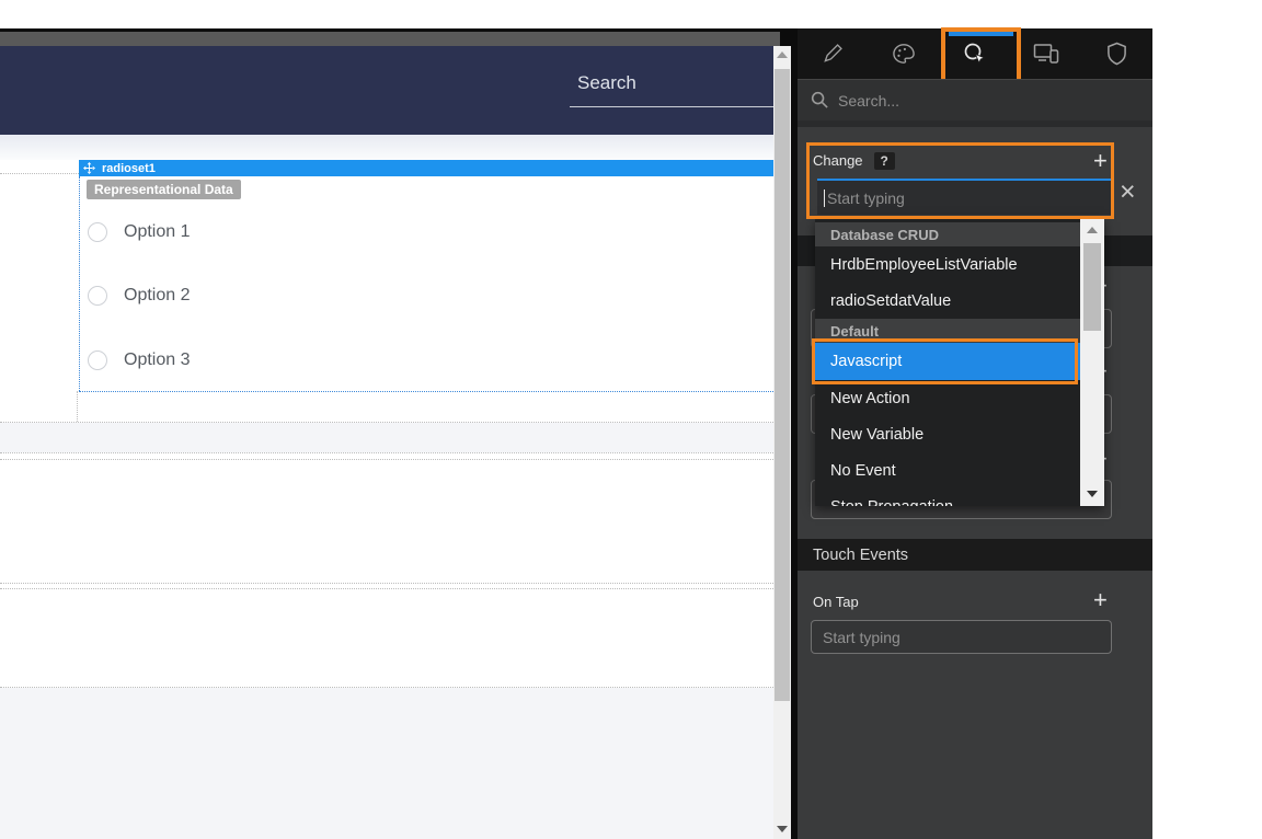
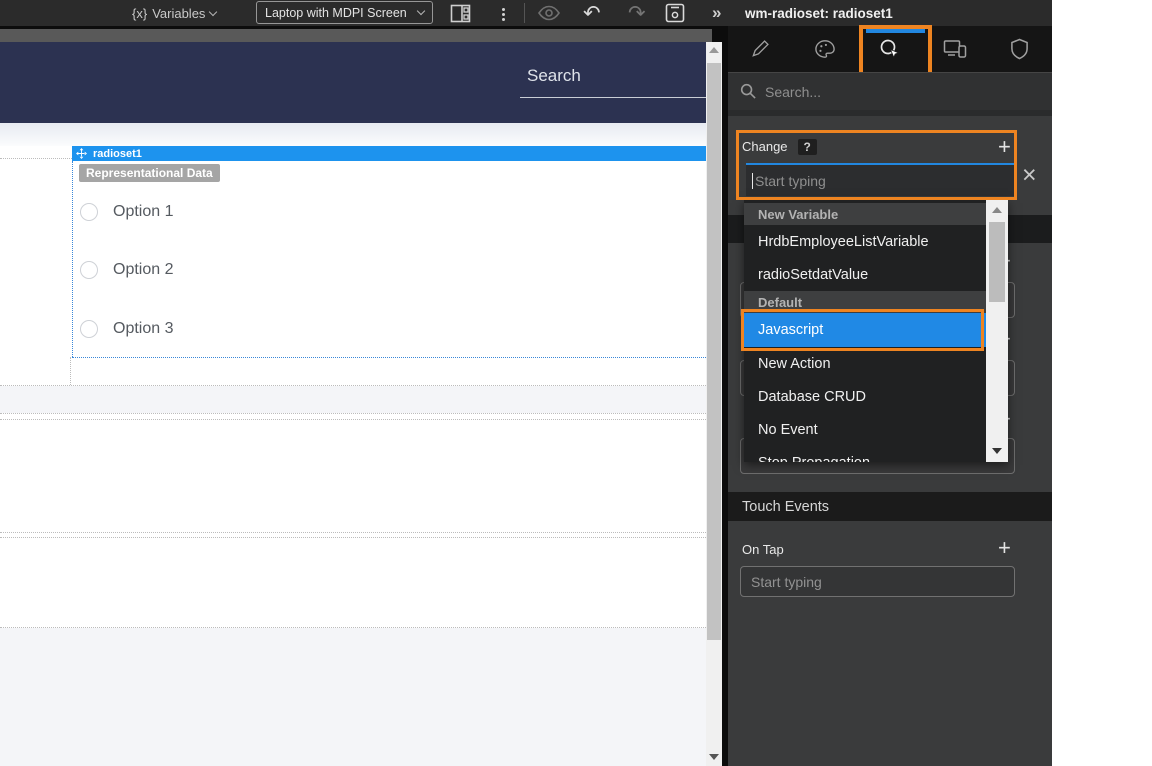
+ {x}
+ Variables
+ Laptop with MDPI Screen
+ ↶
+ ↷
+ »
+ wm-radioset: radioset1
  Search
  radioset1
  Representational Data
  Option 1
  Option 2
  Option 3
  Search...
  Change ?
  +
  Start typing
  ×
- Database CRUD
+ New Variable
  HrdbEmployeeListVariable
  radioSetdatValue
  Default
  Javascript
  New Action
- New Variable
+ Database CRUD
  No Event
  Touch Events
  On Tap
  +
  Start typing
